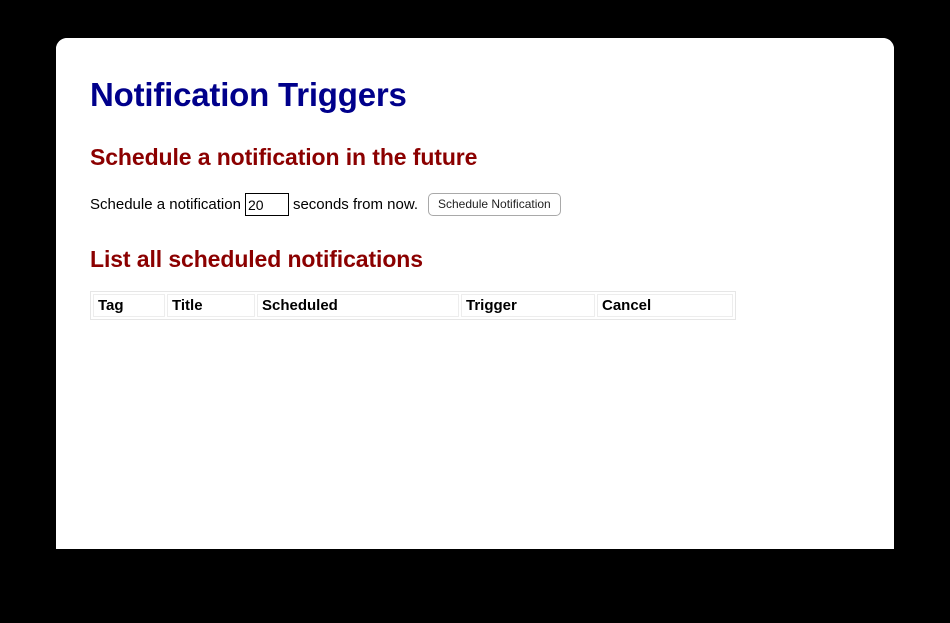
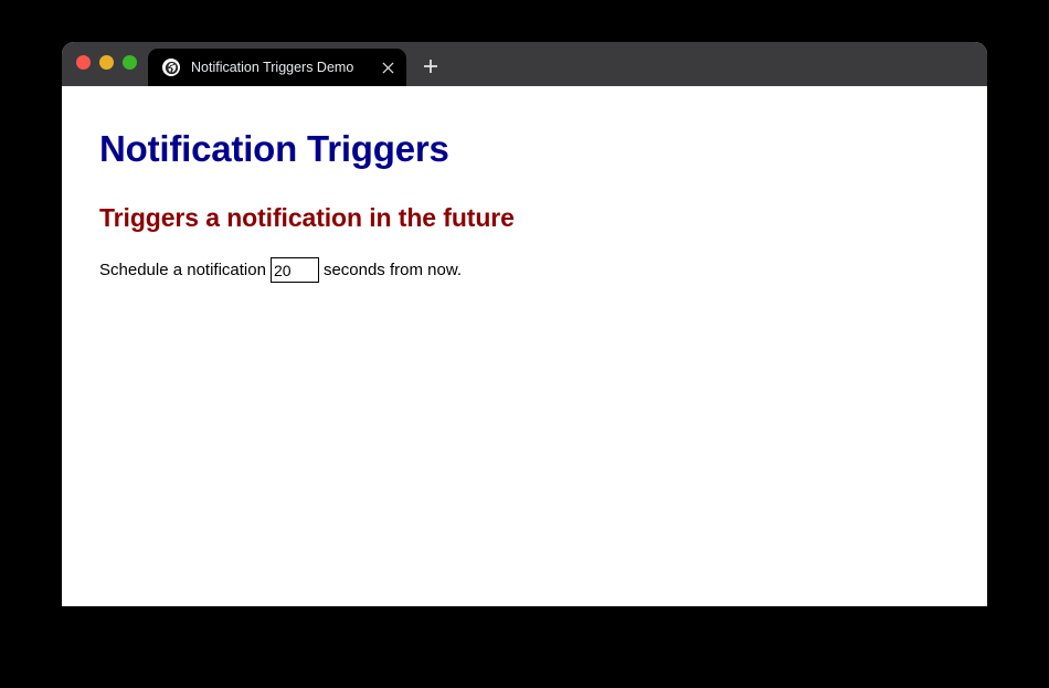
+ Notification Triggers Demo
  Notification Triggers
- Schedule a notification in the future
+ Triggers a notification in the future
  Schedule a notification
  20
  seconds from now.
- Schedule Notification
- List all scheduled notifications
- Tag	Title	Scheduled	Trigger	Cancel
